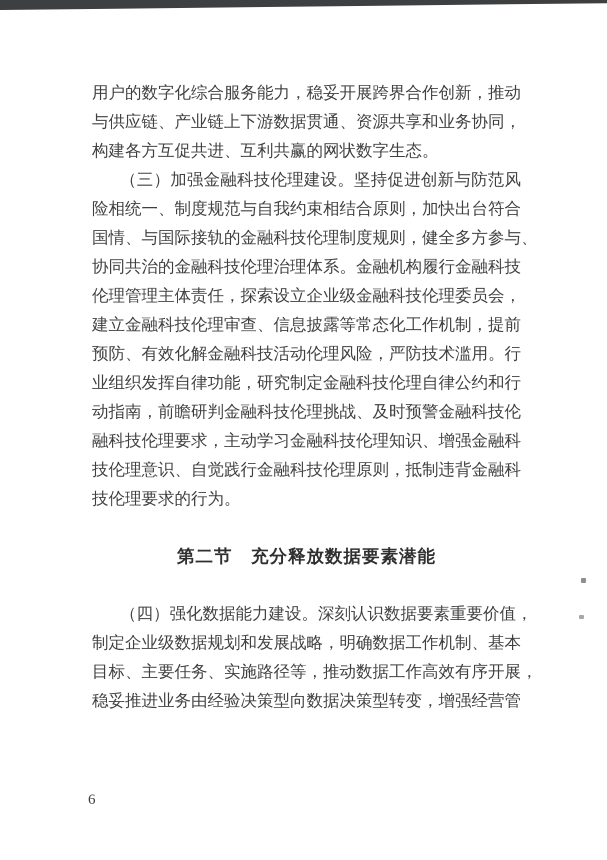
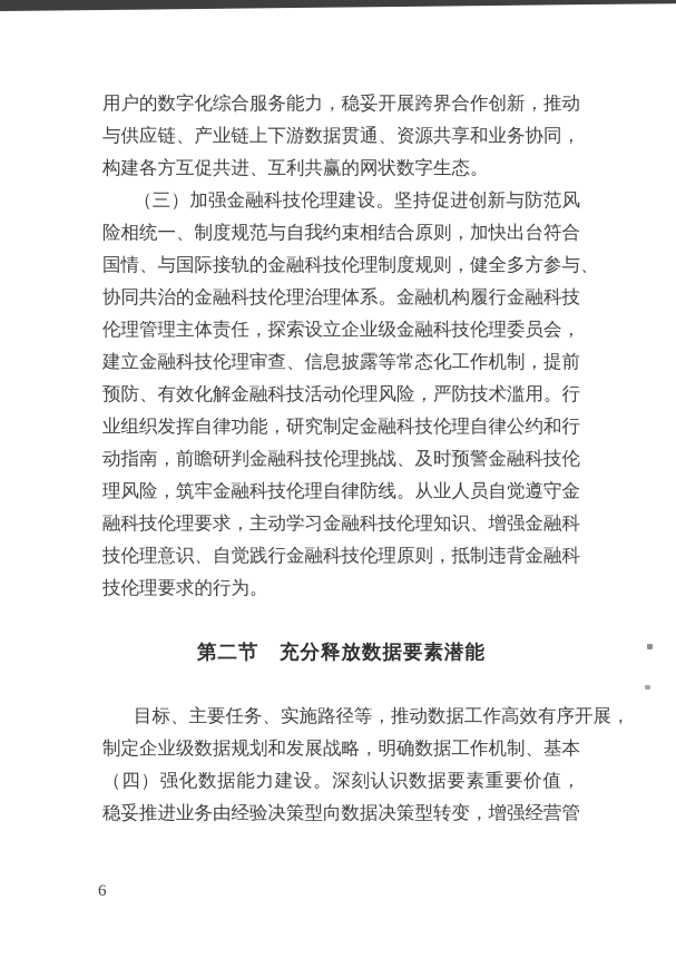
  用户的数字化综合服务能力，稳妥开展跨界合作创新，推动
  与供应链、产业链上下游数据贯通、资源共享和业务协同，
  构建各方互促共进、互利共赢的网状数字生态。
  （三）加强金融科技伦理建设。坚持促进创新与防范风
  险相统一、制度规范与自我约束相结合原则，加快出台符合
  国情、与国际接轨的金融科技伦理制度规则，健全多方参与、
  协同共治的金融科技伦理治理体系。金融机构履行金融科技
  伦理管理主体责任，探索设立企业级金融科技伦理委员会，
  建立金融科技伦理审查、信息披露等常态化工作机制，提前
  预防、有效化解金融科技活动伦理风险，严防技术滥用。行
  业组织发挥自律功能，研究制定金融科技伦理自律公约和行
  动指南，前瞻研判金融科技伦理挑战、及时预警金融科技伦
+ 理风险，筑牢金融科技伦理自律防线。从业人员自觉遵守金
  融科技伦理要求，主动学习金融科技伦理知识、增强金融科
  技伦理意识、自觉践行金融科技伦理原则，抵制违背金融科
  技伦理要求的行为。
  第二节 充分释放数据要素潜能
- （四）强化数据能力建设。深刻认识数据要素重要价值，
+ 目标、主要任务、实施路径等，推动数据工作高效有序开展，
  制定企业级数据规划和发展战略，明确数据工作机制、基本
- 目标、主要任务、实施路径等，推动数据工作高效有序开展，
+ （四）强化数据能力建设。深刻认识数据要素重要价值，
  稳妥推进业务由经验决策型向数据决策型转变，增强经营管
  6
